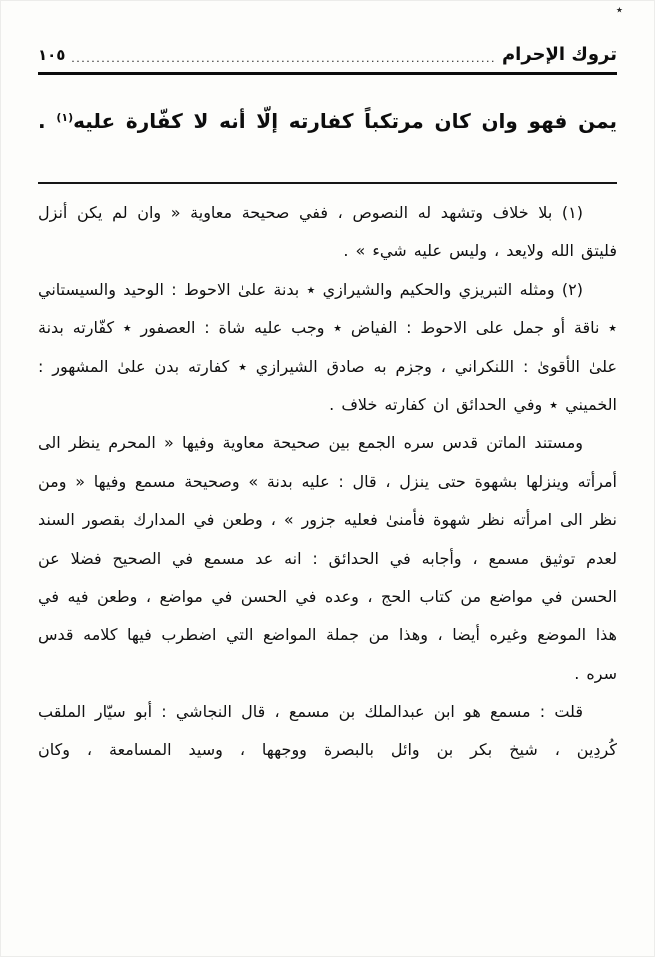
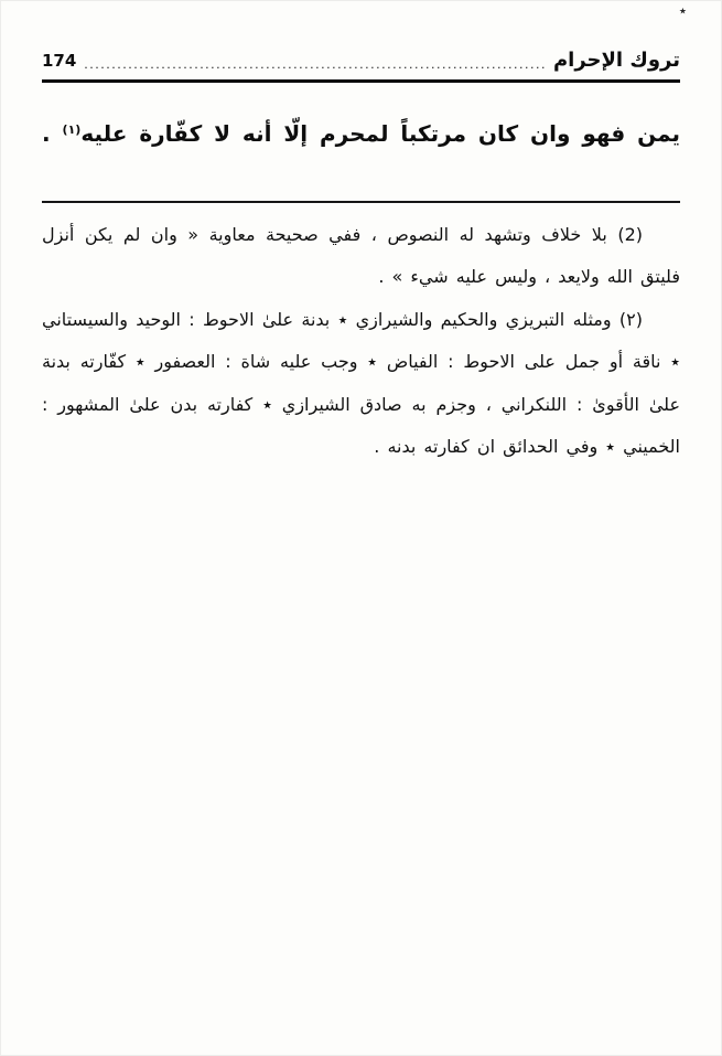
  ٭
  تروك الإحرام
- ١٠٥
+ 174
- يمن فهو وان كان مرتكباً كفارته إلّا أنه لا كفّارة عليه(١) .
+ يمن فهو وان كان مرتكباً لمحرم إلّا أنه لا كفّارة عليه(١) .
- (١) بلا خلاف وتشهد له النصوص ، ففي صحيحة معاوية « وان لم يكن أنزل فليتق الله ولايعد ، وليس عليه شيء » .
+ (2) بلا خلاف وتشهد له النصوص ، ففي صحيحة معاوية « وان لم يكن أنزل فليتق الله ولايعد ، وليس عليه شيء » .
- (٢) ومثله التبريزي والحكيم والشيرازي ٭ بدنة علىٰ الاحوط : الوحيد والسيستاني ٭ ناقة أو جمل على الاحوط : الفياض ٭ وجب عليه شاة : العصفور ٭ كفّارته بدنة علىٰ الأقوىٰ : اللنكراني ، وجزم به صادق الشيرازي ٭ كفارته بدن علىٰ المشهور : الخميني ٭ وفي الحدائق ان كفارته خلاف .
+ (٢) ومثله التبريزي والحكيم والشيرازي ٭ بدنة علىٰ الاحوط : الوحيد والسيستاني ٭ ناقة أو جمل على الاحوط : الفياض ٭ وجب عليه شاة : العصفور ٭ كفّارته بدنة علىٰ الأقوىٰ : اللنكراني ، وجزم به صادق الشيرازي ٭ كفارته بدن علىٰ المشهور : الخميني ٭ وفي الحدائق ان كفارته بدنه .
- ومستند الماتن قدس سره الجمع بين صحيحة معاوية وفيها « المحرم ينظر الى أمرأته وينزلها بشهوة حتى ينزل ، قال : عليه بدنة » وصحيحة مسمع وفيها « ومن نظر الى امرأته نظر شهوة فأمنىٰ فعليه جزور » ، وطعن في المدارك بقصور السند لعدم توثيق مسمع ، وأجابه في الحدائق : انه عد مسمع في الصحيح فضلا عن الحسن في مواضع من كتاب الحج ، وعده في الحسن في مواضع ، وطعن فيه في هذا الموضع وغيره أيضا ، وهذا من جملة المواضع التي اضطرب فيها كلامه قدس سره .
- قلت : مسمع هو ابن عبدالملك بن مسمع ، قال النجاشي : أبو سيّار الملقب كُردِين ، شيخ بكر بن وائل بالبصرة ووجهها ، وسيد المسامعة ، وكان
